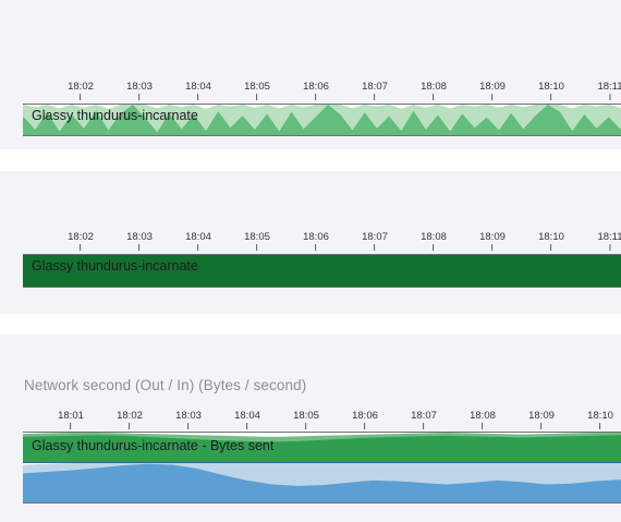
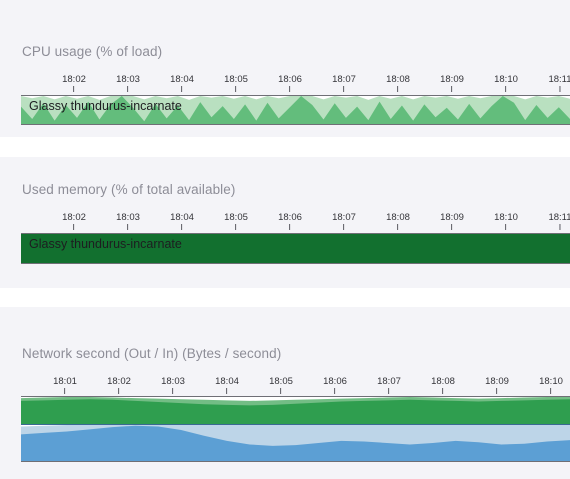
+ CPU usage (% of load)
  18:02
  18:03
  18:04
  18:05
  18:06
  18:07
  18:08
  18:09
  18:10
  18:11
  Glassy thundurus-incarnate
+ Used memory (% of total available)
  18:02
  18:03
  18:04
  18:05
  18:06
  18:07
  18:08
  18:09
  18:10
  18:11
  Glassy thundurus-incarnate
  Network second (Out / In) (Bytes / second)
  18:01
  18:02
  18:03
  18:04
  18:05
  18:06
  18:07
  18:08
  18:09
  18:10
- Glassy thundurus-incarnate - Bytes sent
